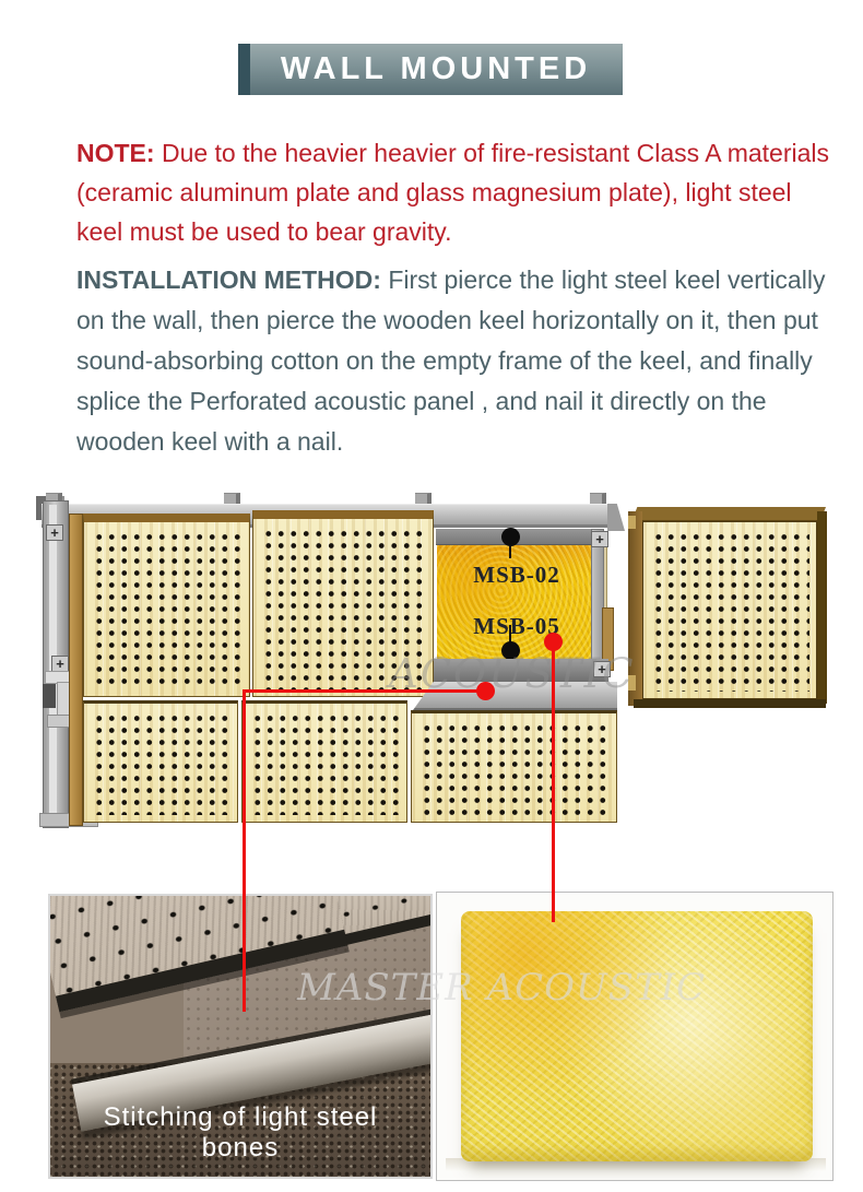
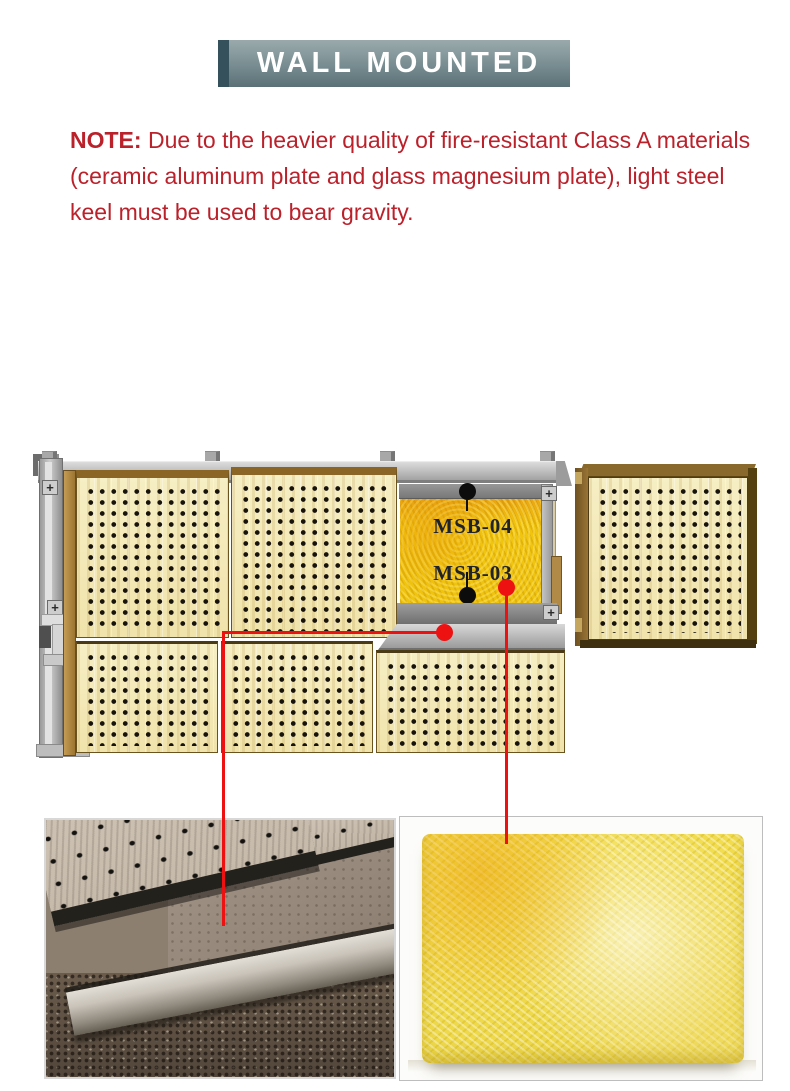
  WALL MOUNTED
- NOTE: Due to the heavier heavier of fire-resistant Class A materials (ceramic aluminum plate and glass magnesium plate), light steel keel must be used to bear gravity.
+ NOTE: Due to the heavier quality of fire-resistant Class A materials (ceramic aluminum plate and glass magnesium plate), light steel keel must be used to bear gravity.
- INSTALLATION METHOD: First pierce the light steel keel vertically on the wall, then pierce the wooden keel horizontally on it, then put sound-absorbing cotton on the empty frame of the keel, and finally splice the Perforated acoustic panel , and nail it directly on the wooden keel with a nail.
  +
  +
- MSB-02
+ MSB-04
- MSB-05
+ MSB-03
  +
  +
- ACOUSTIC
- Stitching of light steel bones
- MASTER ACOUSTIC
